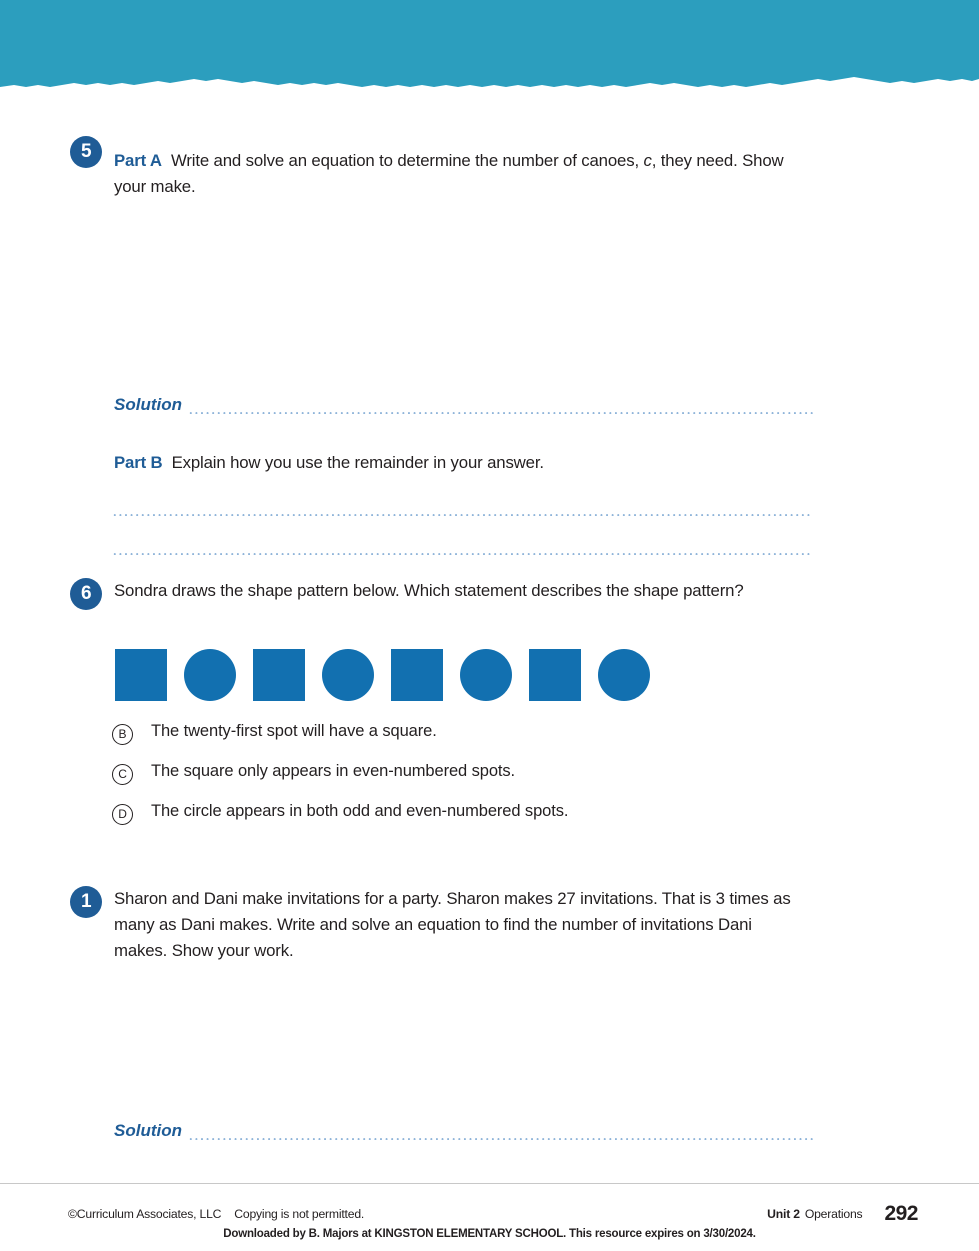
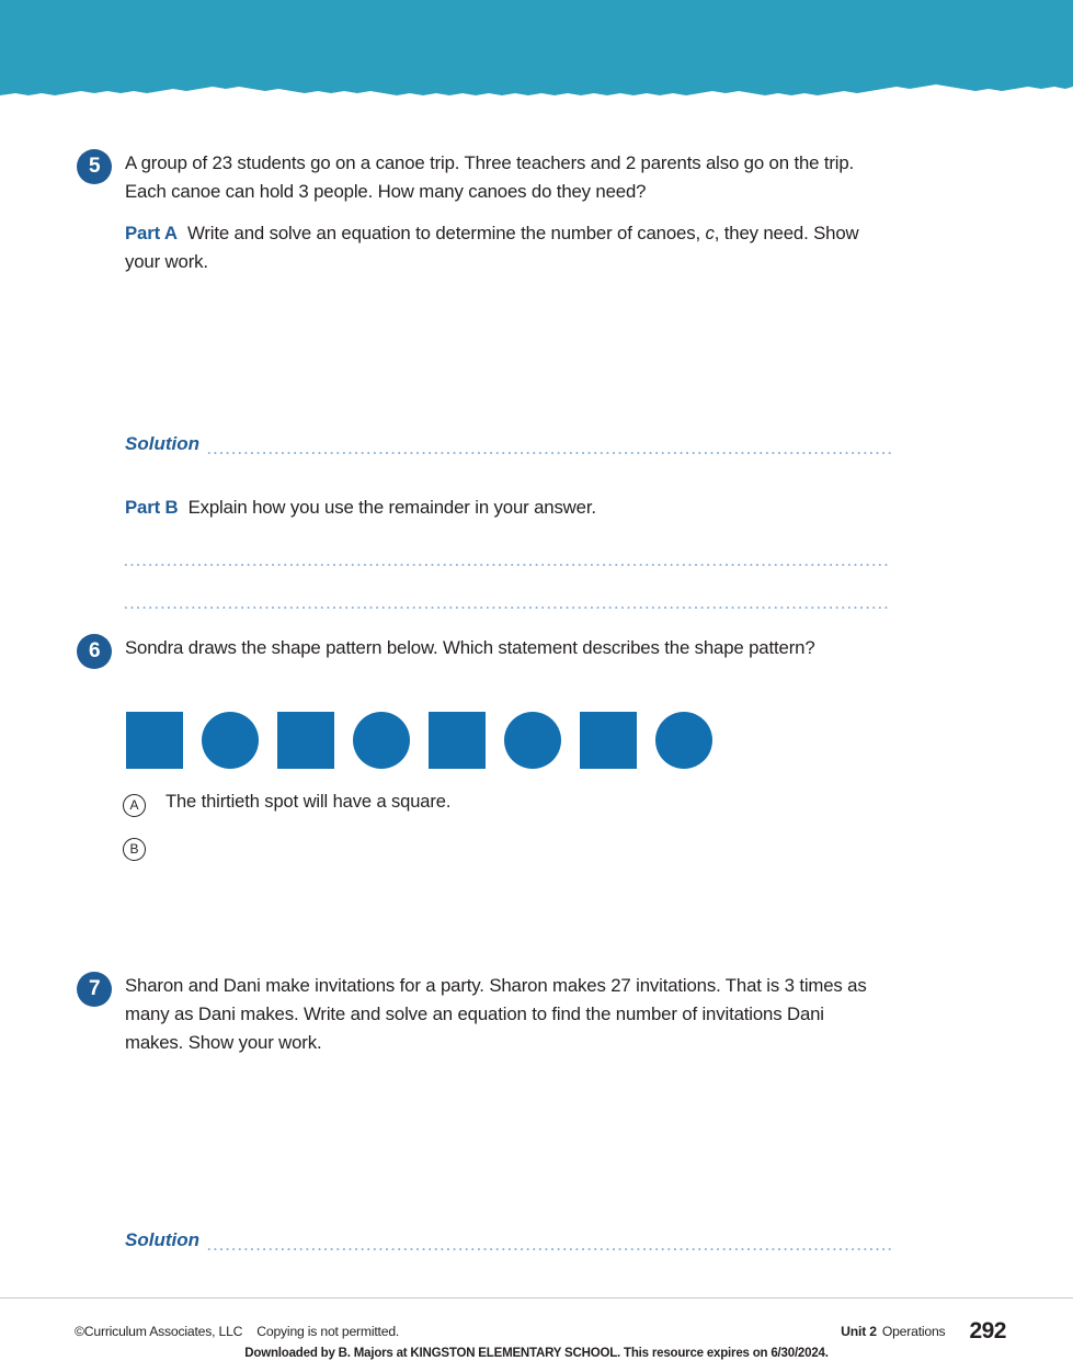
  5
+ A group of 23 students go on a canoe trip. Three teachers and 2 parents also go on the trip. Each canoe can hold 3 people. How many canoes do they need?
- Part A Write and solve an equation to determine the number of canoes, c, they need. Show your make.
+ Part A Write and solve an equation to determine the number of canoes, c, they need. Show your work.
  Solution
  Part B Explain how you use the remainder in your answer.
  6
  Sondra draws the shape pattern below. Which statement describes the shape pattern?
+ A
+ The thirtieth spot will have a square.
  B
- The twenty-first spot will have a square.
- C
- The square only appears in even-numbered spots.
- D
- The circle appears in both odd and even-numbered spots.
- 1
+ 7
  Sharon and Dani make invitations for a party. Sharon makes 27 invitations. That is 3 times as many as Dani makes. Write and solve an equation to find the number of invitations Dani makes. Show your work.
  Solution
  ©Curriculum Associates, LLC
  Copying is not permitted.
  Unit 2
  Operations
  292
- Downloaded by B. Majors at KINGSTON ELEMENTARY SCHOOL. This resource expires on 3/30/2024.
+ Downloaded by B. Majors at KINGSTON ELEMENTARY SCHOOL. This resource expires on 6/30/2024.
